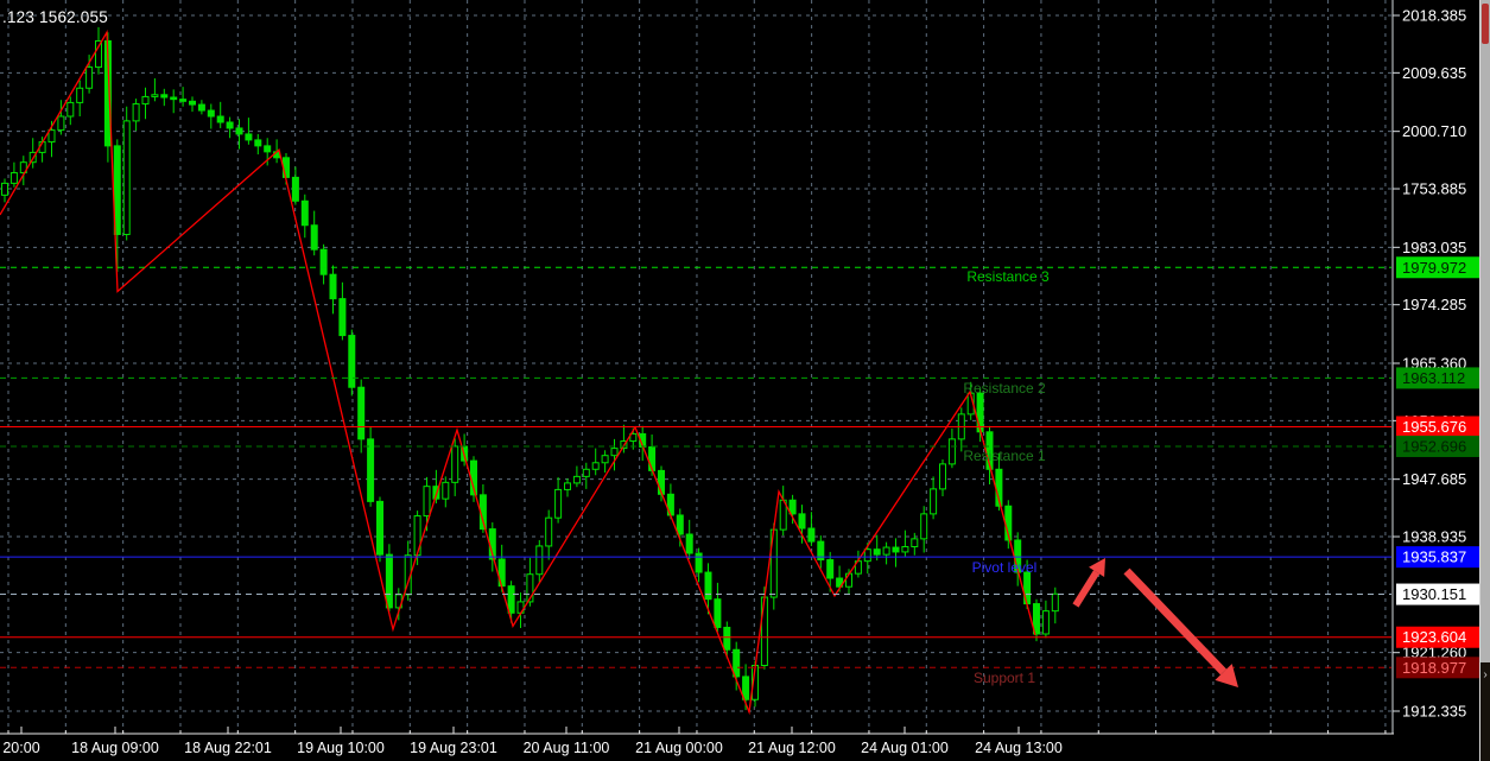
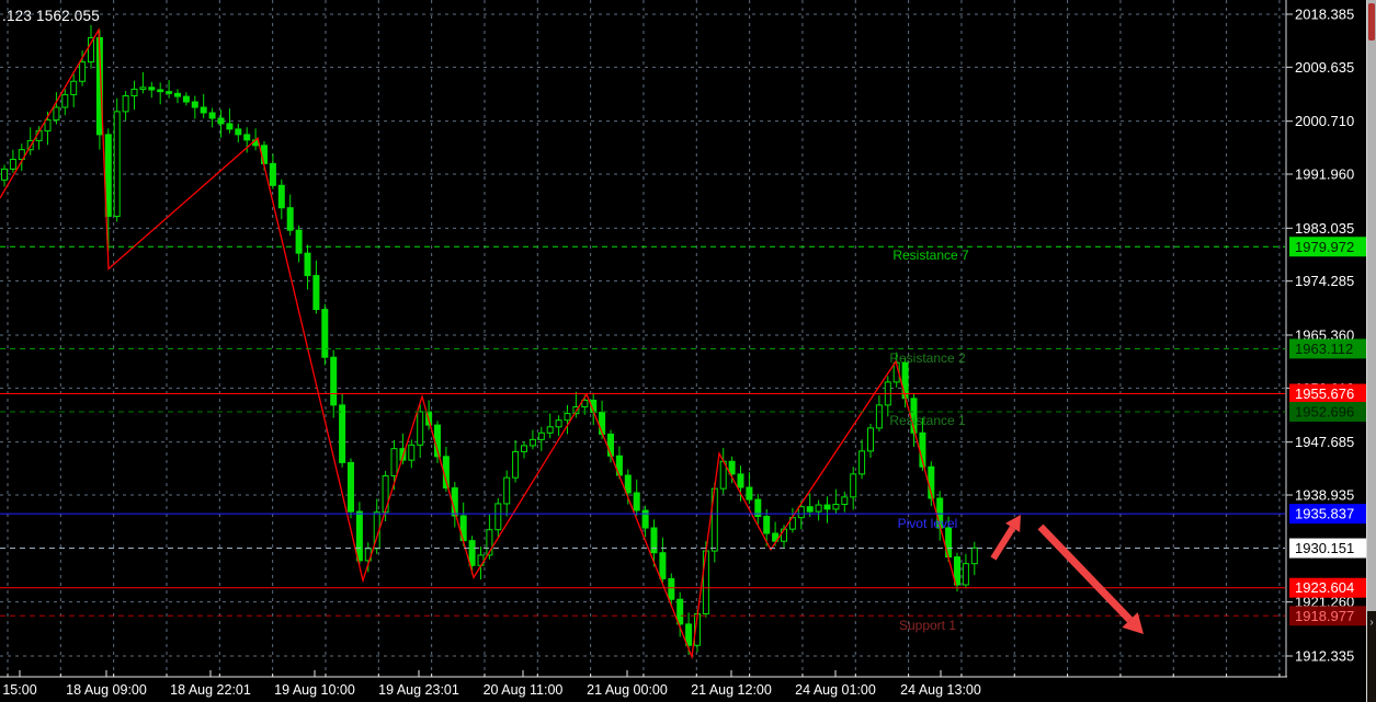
- Resistance 3
+ Resistance 7
  Resistance 2
  Resistance 1
  Pivot level
  Support 1
  2018.385
  2009.635
  2000.710
- 1753.885
+ 1991.960
  1983.035
  1974.285
  1965.360
  1947.685
  1938.935
  1921.260
  1912.335
  1979.972
  1963.112
  1955.676
  1952.696
  1935.837
  1930.151
  1923.604
  1918.977
- 20:00
+ 15:00
  18 Aug 09:00
  18 Aug 22:01
  19 Aug 10:00
  19 Aug 23:01
  20 Aug 11:00
  21 Aug 00:00
  21 Aug 12:00
  24 Aug 01:00
  24 Aug 13:00
  .123 1562.055
  ›
